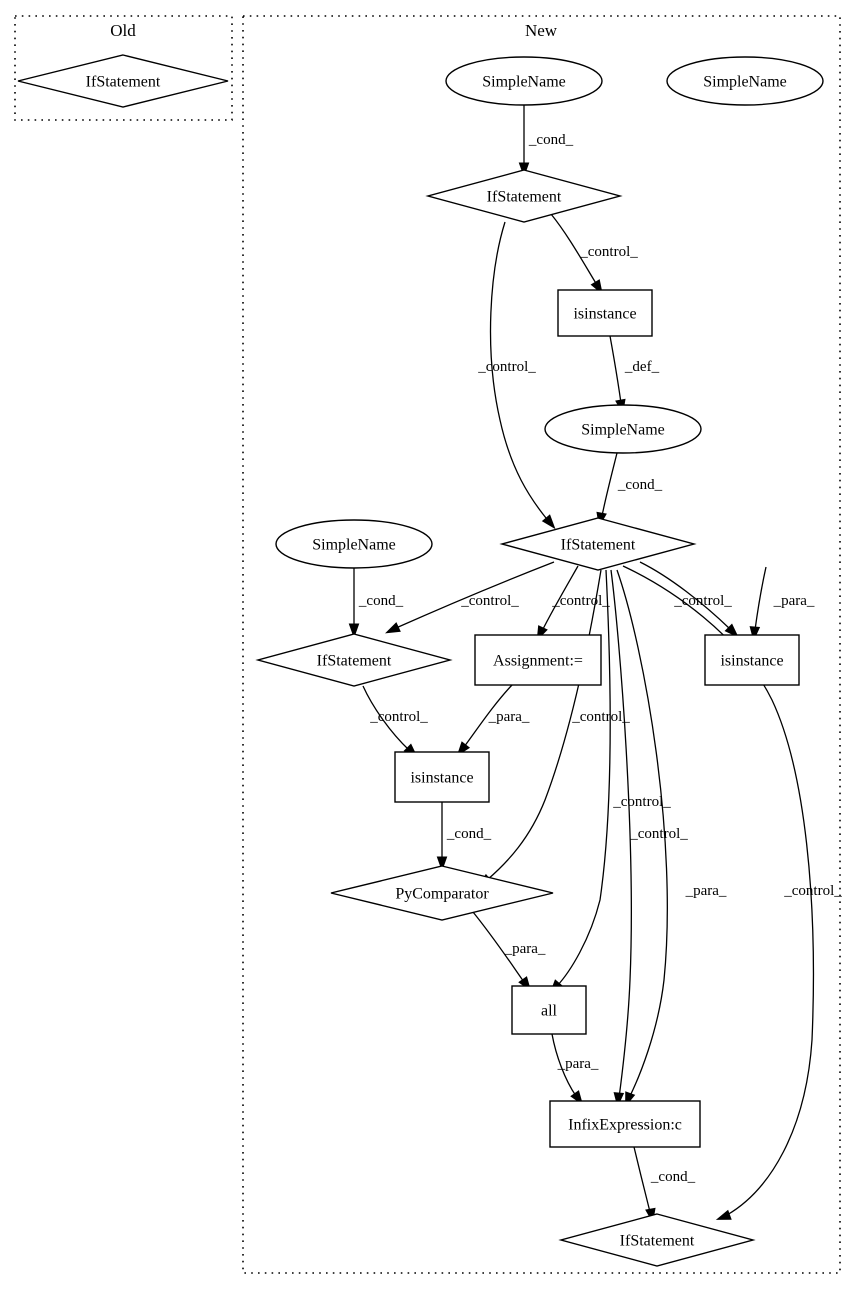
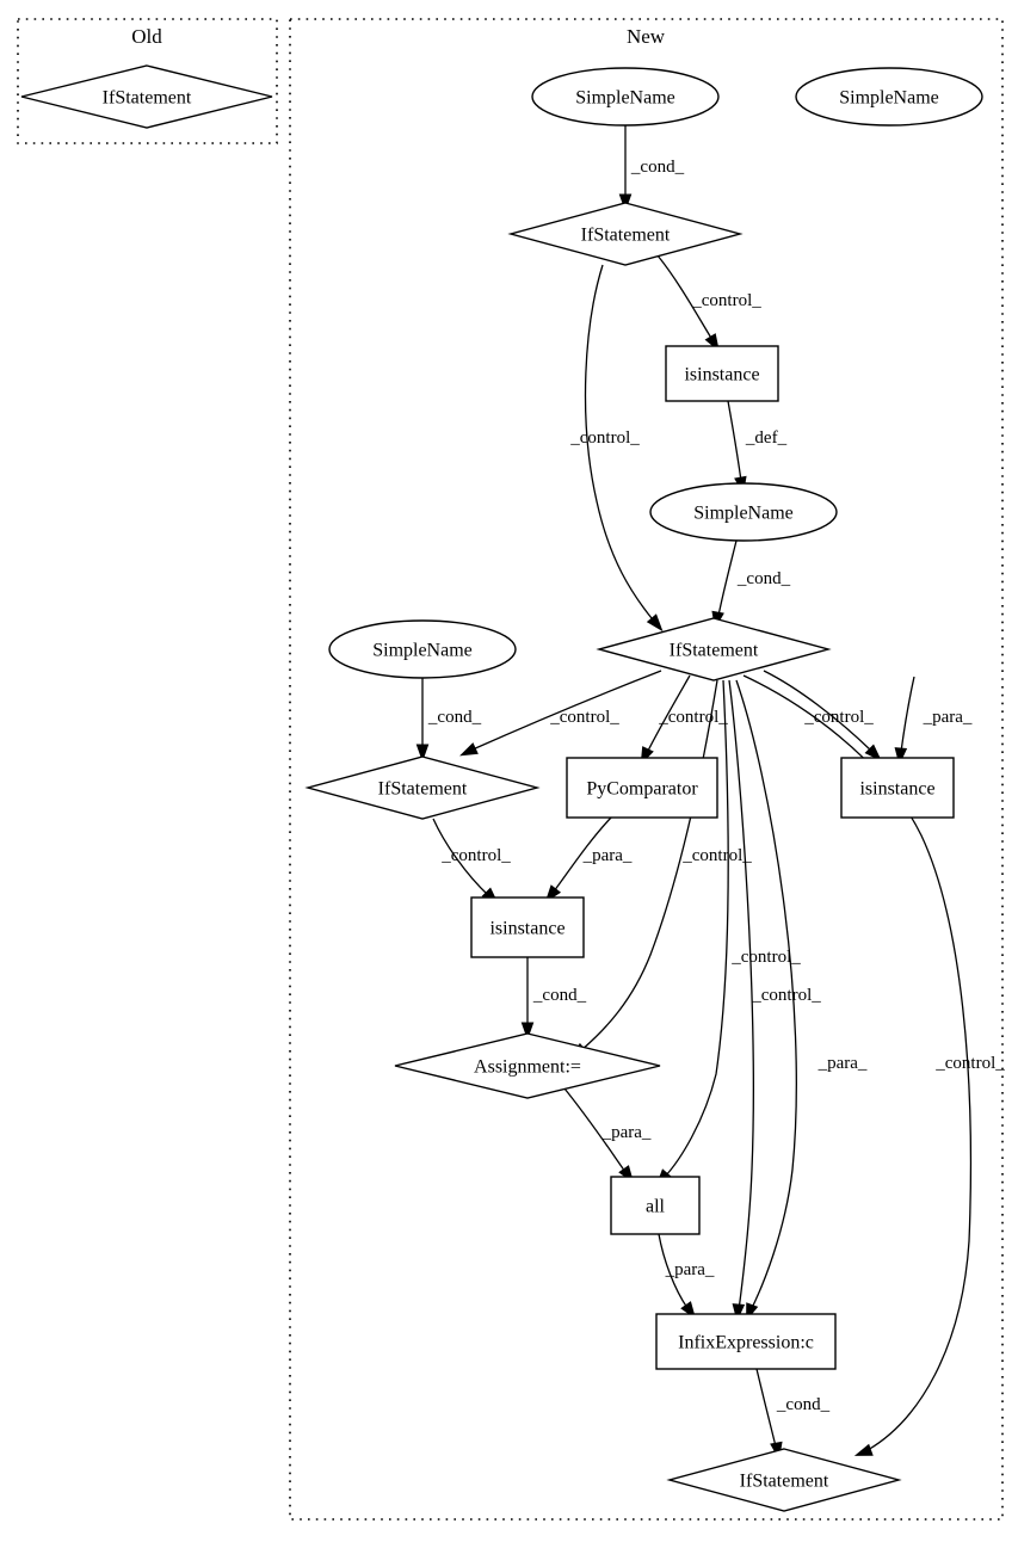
  Old
  New
  _cond_
  _control_
  _control_
  _def_
  _cond_
  _cond_
  _control_
  _control_
  _control_
  _para_
  _control_
  _para_
  _control_
  _cond_
  _control_
  _para_
  _control_
  _para_
  _para_
  _cond_
  _control_
  IfStatement
  SimpleName
  SimpleName
  IfStatement
  isinstance
  SimpleName
  IfStatement
  SimpleName
  IfStatement
- Assignment:=
+ PyComparator
  isinstance
  isinstance
- PyComparator
+ Assignment:=
  all
  InfixExpression:c
  IfStatement
